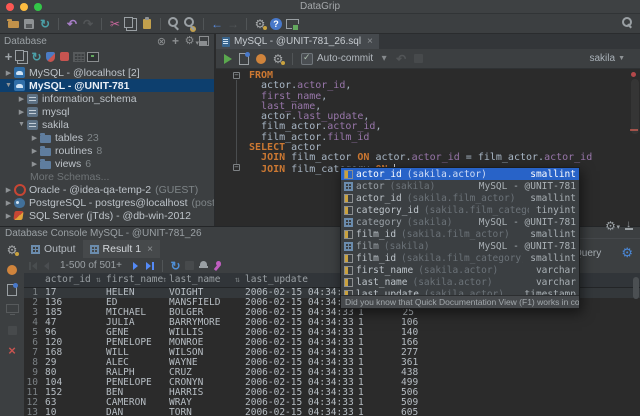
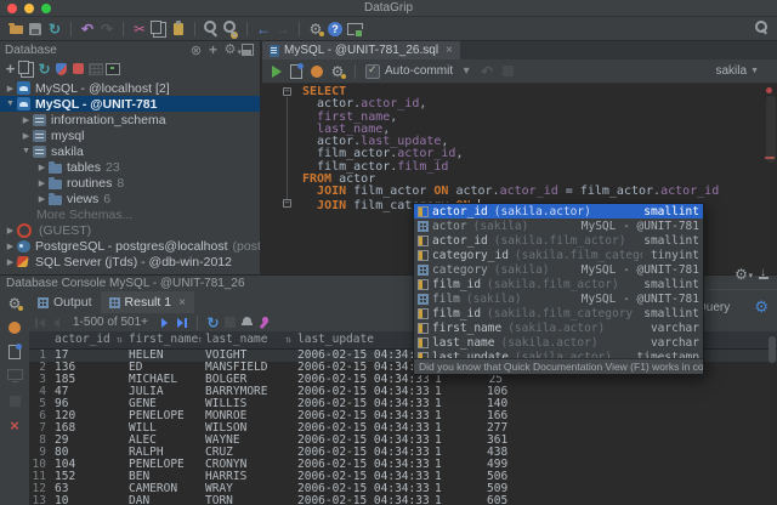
  DataGrip
  Database
  MySQL - @localhost [2]
  MySQL - @UNIT-781
  information_schema
  mysql
  sakila
  tables
  23
  routines
  8
  views
  6
  More Schemas...
- Oracle - @idea-qa-temp-2
  (GUEST)
  PostgreSQL - postgres@localhost
  SQL Server (jTds) - @db-win-2012
  MySQL - @UNIT-781_26.sql
  ×
  Auto-commit
  sakila
- FROM
+ SELECT
  actor.actor_id,
  first_name,
  last_name,
  actor.last_update,
  film_actor.actor_id,
  film_actor.film_id
- SELECT actor
+ FROM actor
  JOIN film_actor ON actor.actor_id = film_actor.actor_id
  −
  −
  Database Console MySQL - @UNIT-781_26
  Output
  Result 1
  ×
  1-500 of 501+
  actor_id
  ⇅
  first_name
  ⇅
  last_name
  ⇅
  last_update
  1
  17
  HELEN
  VOIGHT
  2006-02-15 04:34
  2
  136
  ED
  MANSFIELD
  2006-02-15 04:34
  3
  185
  MICHAEL
  BOLGER
  2006-02-15 04:34:33
  1
  25
  4
  47
  JULIA
  BARRYMORE
  2006-02-15 04:34:33
  1
  106
  5
  96
  GENE
  WILLIS
  2006-02-15 04:34:33
  1
  140
  6
  120
  PENELOPE
  MONROE
  2006-02-15 04:34:33
  1
  166
  7
  168
  WILL
  WILSON
  2006-02-15 04:34:33
  1
  277
  8
  29
  ALEC
  WAYNE
  2006-02-15 04:34:33
  1
  361
  9
  80
  RALPH
  CRUZ
  2006-02-15 04:34:33
  1
  438
  10
  104
  PENELOPE
  CRONYN
  2006-02-15 04:34:33
  1
  499
  11
  152
  BEN
  HARRIS
  2006-02-15 04:34:33
  1
  506
  12
  63
  CAMERON
  WRAY
  2006-02-15 04:34:33
  1
  509
  13
  10
  DAN
  TORN
  2006-02-15 04:34:33
  1
  605
  uery
  actor_id
  (sakila.actor)
  smallint
  actor
  (sakila)
  MySQL - @UNIT-781
  actor_id
  (sakila.film_actor)
  smallint
  category_id
  (sakila.film_categ
  tinyint
  category
  (sakila)
  MySQL - @UNIT-781
  film_id
  (sakila.film_actor)
  smallint
  film
  (sakila)
  MySQL - @UNIT-781
  film_id
  (sakila.film_category
  smallint
  first_name
  (sakila.actor)
  varchar
  last_name
  (sakila.actor)
  varchar
  last_update
  (sakila.actor)
  timestamp
  Did you know that Quick Documentation View (F1) works in co
